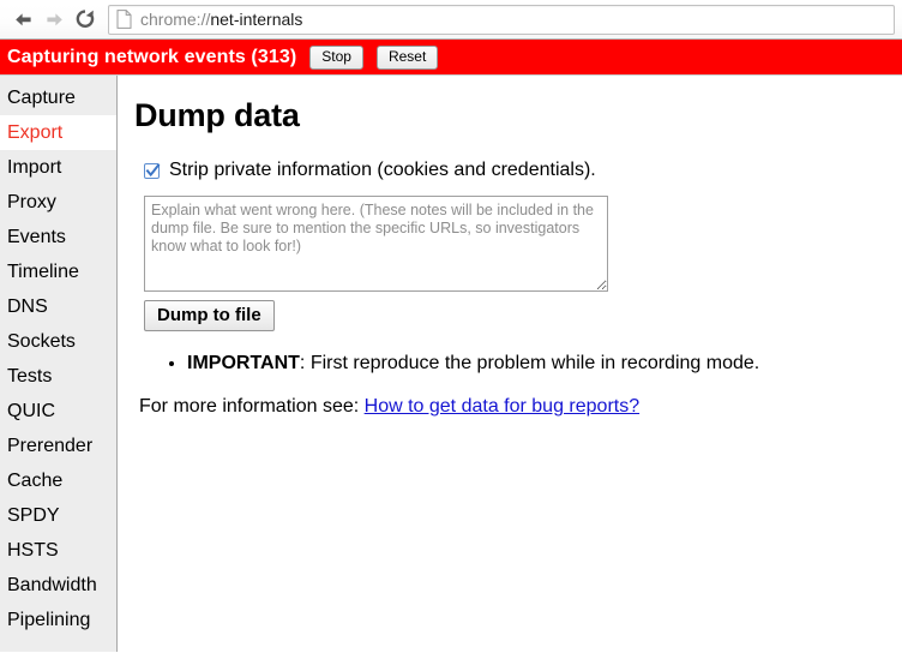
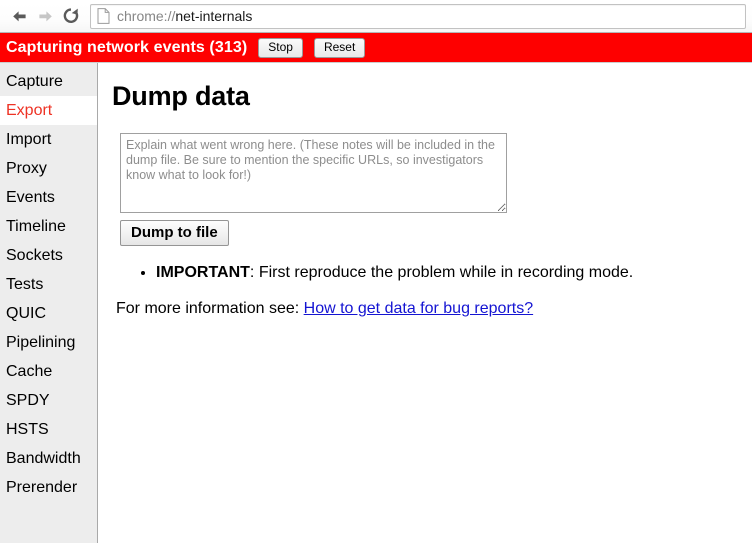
  chrome://net-internals
  Capturing network events (313)
  Stop
  Reset
  Capture
  Export
  Import
  Proxy
  Events
  Timeline
- DNS
  Sockets
  Tests
  QUIC
- Prerender
+ Pipelining
  Cache
  SPDY
  HSTS
  Bandwidth
- Pipelining
+ Prerender
  Dump data
- Strip private information (cookies and credentials).
  Dump to file
  IMPORTANT: First reproduce the problem while in recording mode.
  For more information see: How to get data for bug reports?
